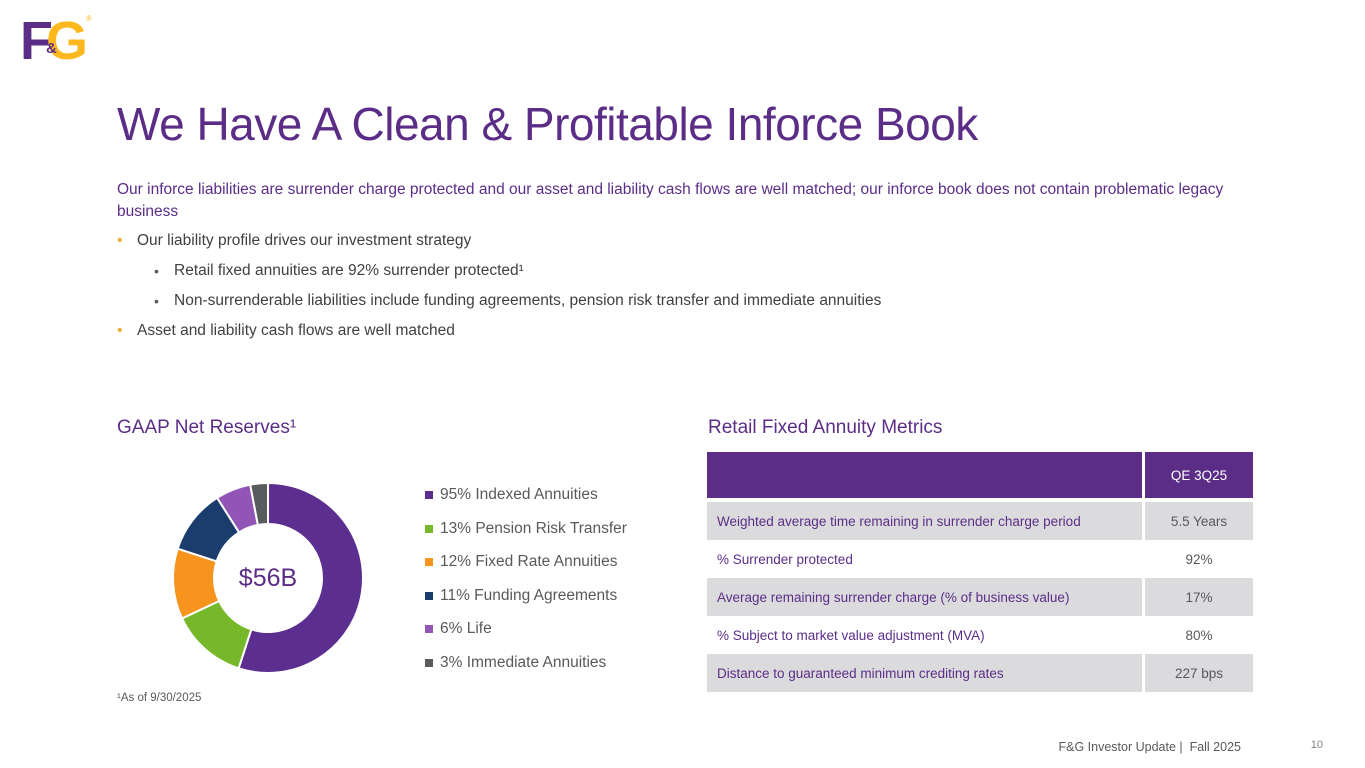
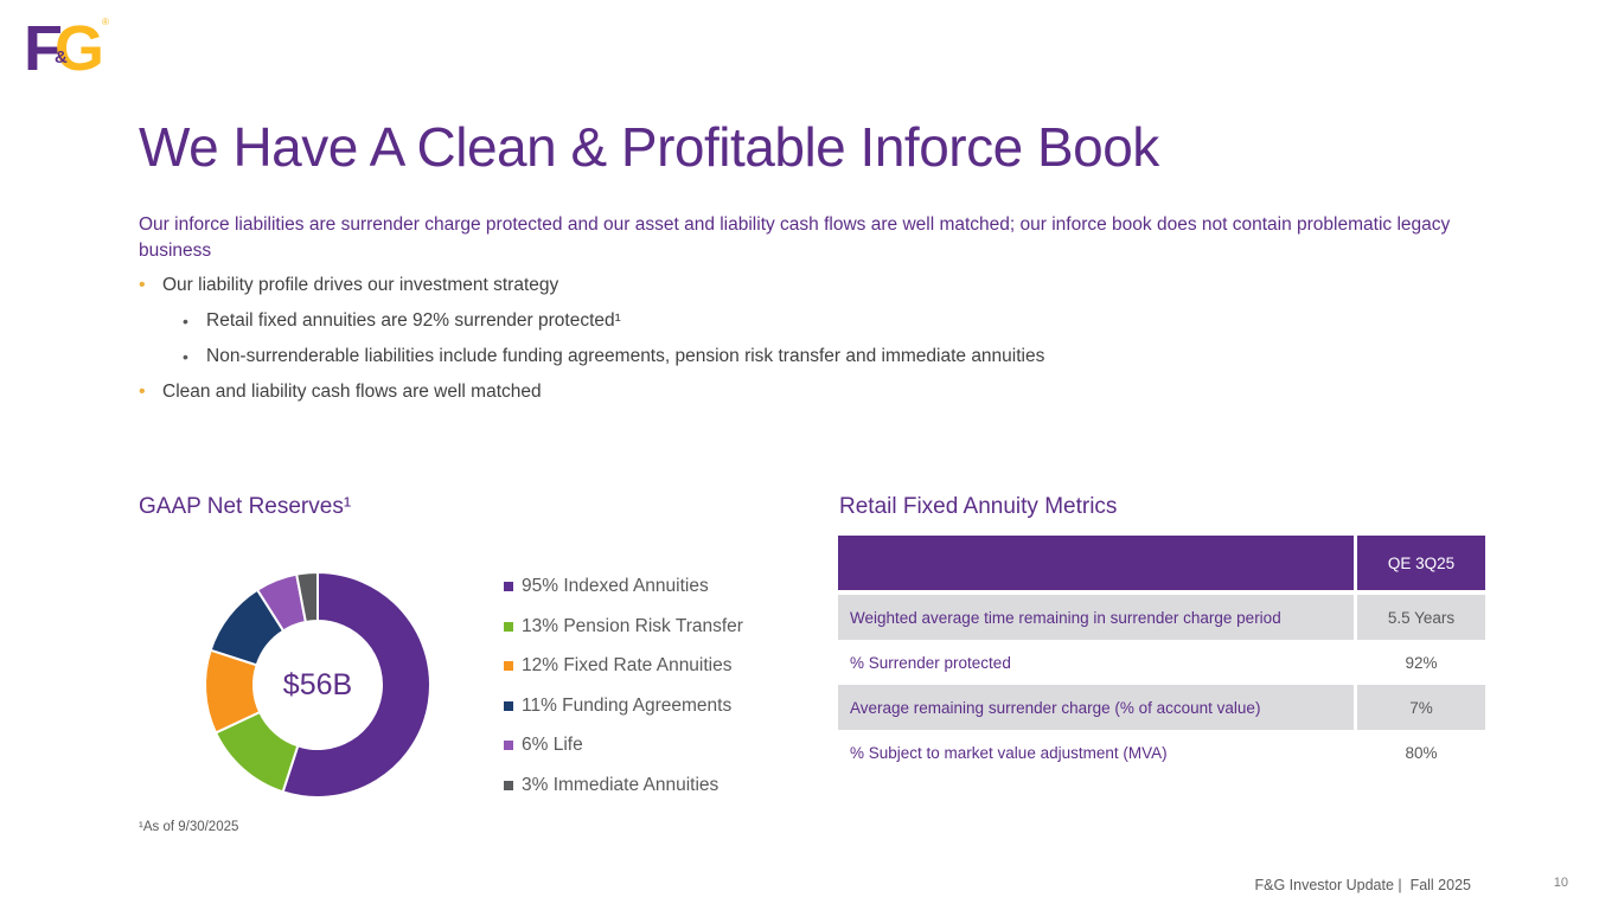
  F
  G
  &
  ®
  We Have A Clean & Profitable Inforce Book
  Our inforce liabilities are surrender charge protected and our asset and liability cash flows are well matched; our inforce book does not contain problematic legacy business
  Our liability profile drives our investment strategy
  Retail fixed annuities are 92% surrender protected¹
  Non-surrenderable liabilities include funding agreements, pension risk transfer and immediate annuities
- Asset and liability cash flows are well matched
+ Clean and liability cash flows are well matched
  GAAP Net Reserves¹
  $56B
  95% Indexed Annuities
  13% Pension Risk Transfer
  12% Fixed Rate Annuities
  11% Funding Agreements
  6% Life
  3% Immediate Annuities
  Retail Fixed Annuity Metrics
  QE 3Q25
  Weighted average time remaining in surrender charge period
  5.5 Years
  % Surrender protected
  92%
- Average remaining surrender charge (% of business value)
+ Average remaining surrender charge (% of account value)
- 17%
+ 7%
  % Subject to market value adjustment (MVA)
  80%
- Distance to guaranteed minimum crediting rates
- 227 bps
  ¹As of 9/30/2025
  F&G Investor Update | Fall 2025
  10
